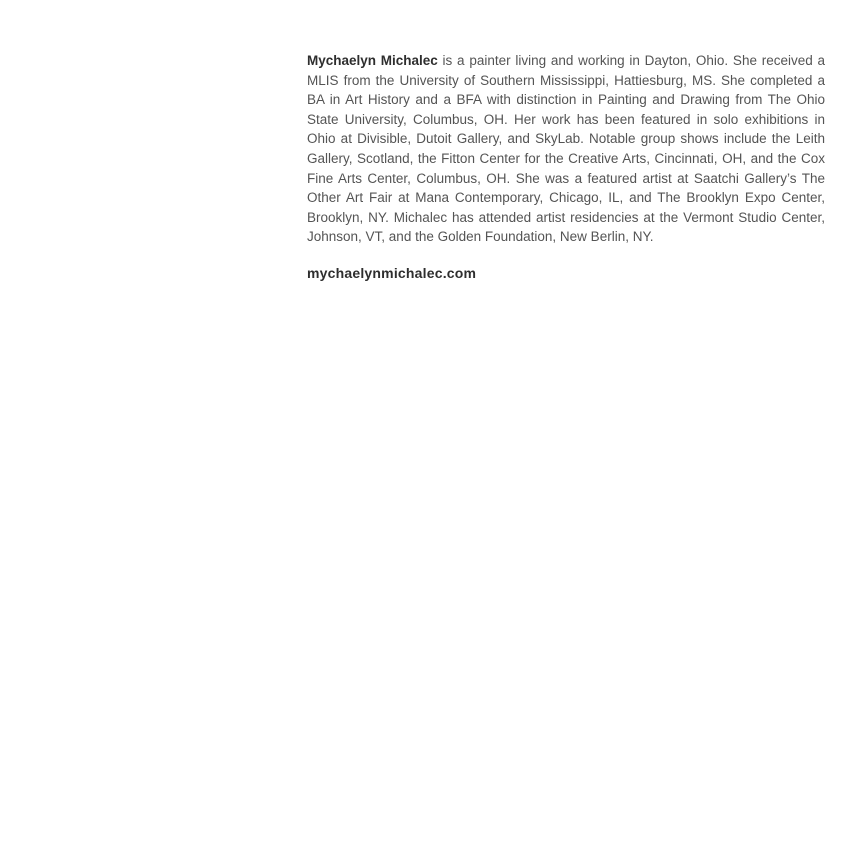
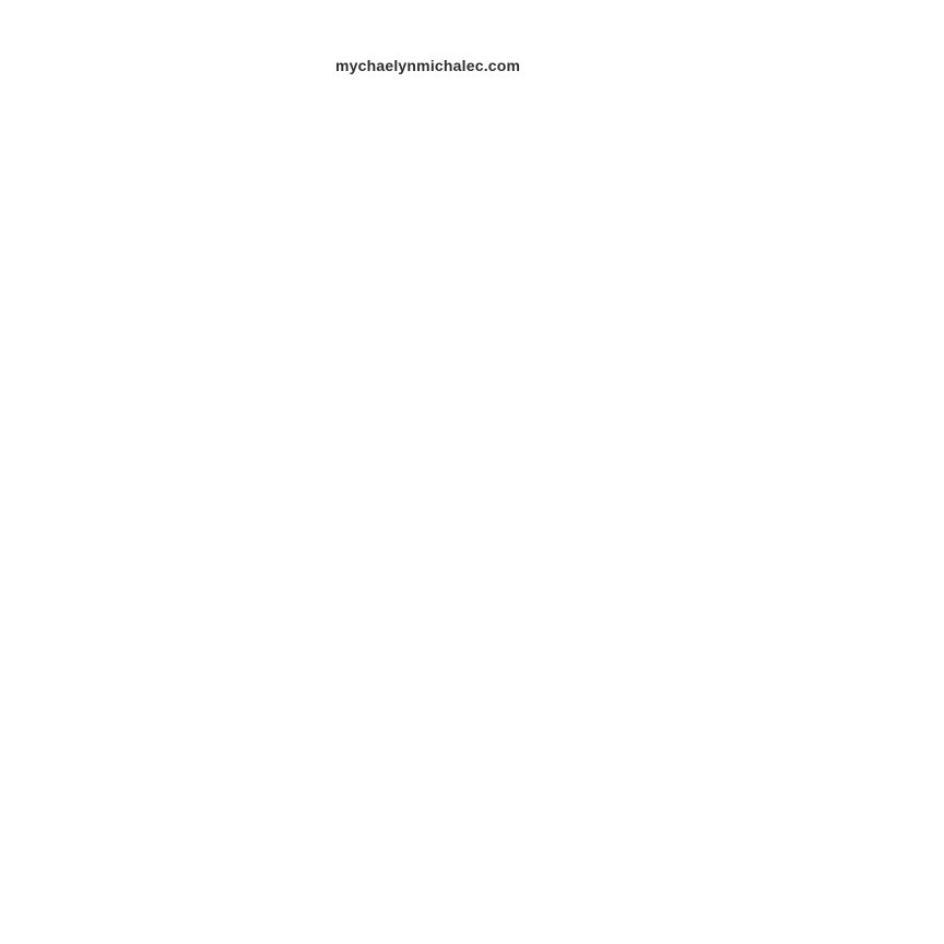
- Mychaelyn Michalec is a painter living and working in Dayton, Ohio. She received a MLIS from the University of Southern Mississippi, Hattiesburg, MS. She completed a BA in Art History and a BFA with distinction in Painting and Drawing from The Ohio State University, Columbus, OH. Her work has been featured in solo exhibitions in Ohio at Divisible, Dutoit Gallery, and SkyLab. Notable group shows include the Leith Gallery, Scotland, the Fitton Center for the Creative Arts, Cincinnati, OH, and the Cox Fine Arts Center, Columbus, OH. She was a featured artist at Saatchi Gallery’s The Other Art Fair at Mana Contemporary, Chicago, IL, and The Brooklyn Expo Center, Brooklyn, NY. Michalec has attended artist residencies at the Vermont Studio Center, Johnson, VT, and the Golden Foundation, New Berlin, NY.
  mychaelynmichalec.com
